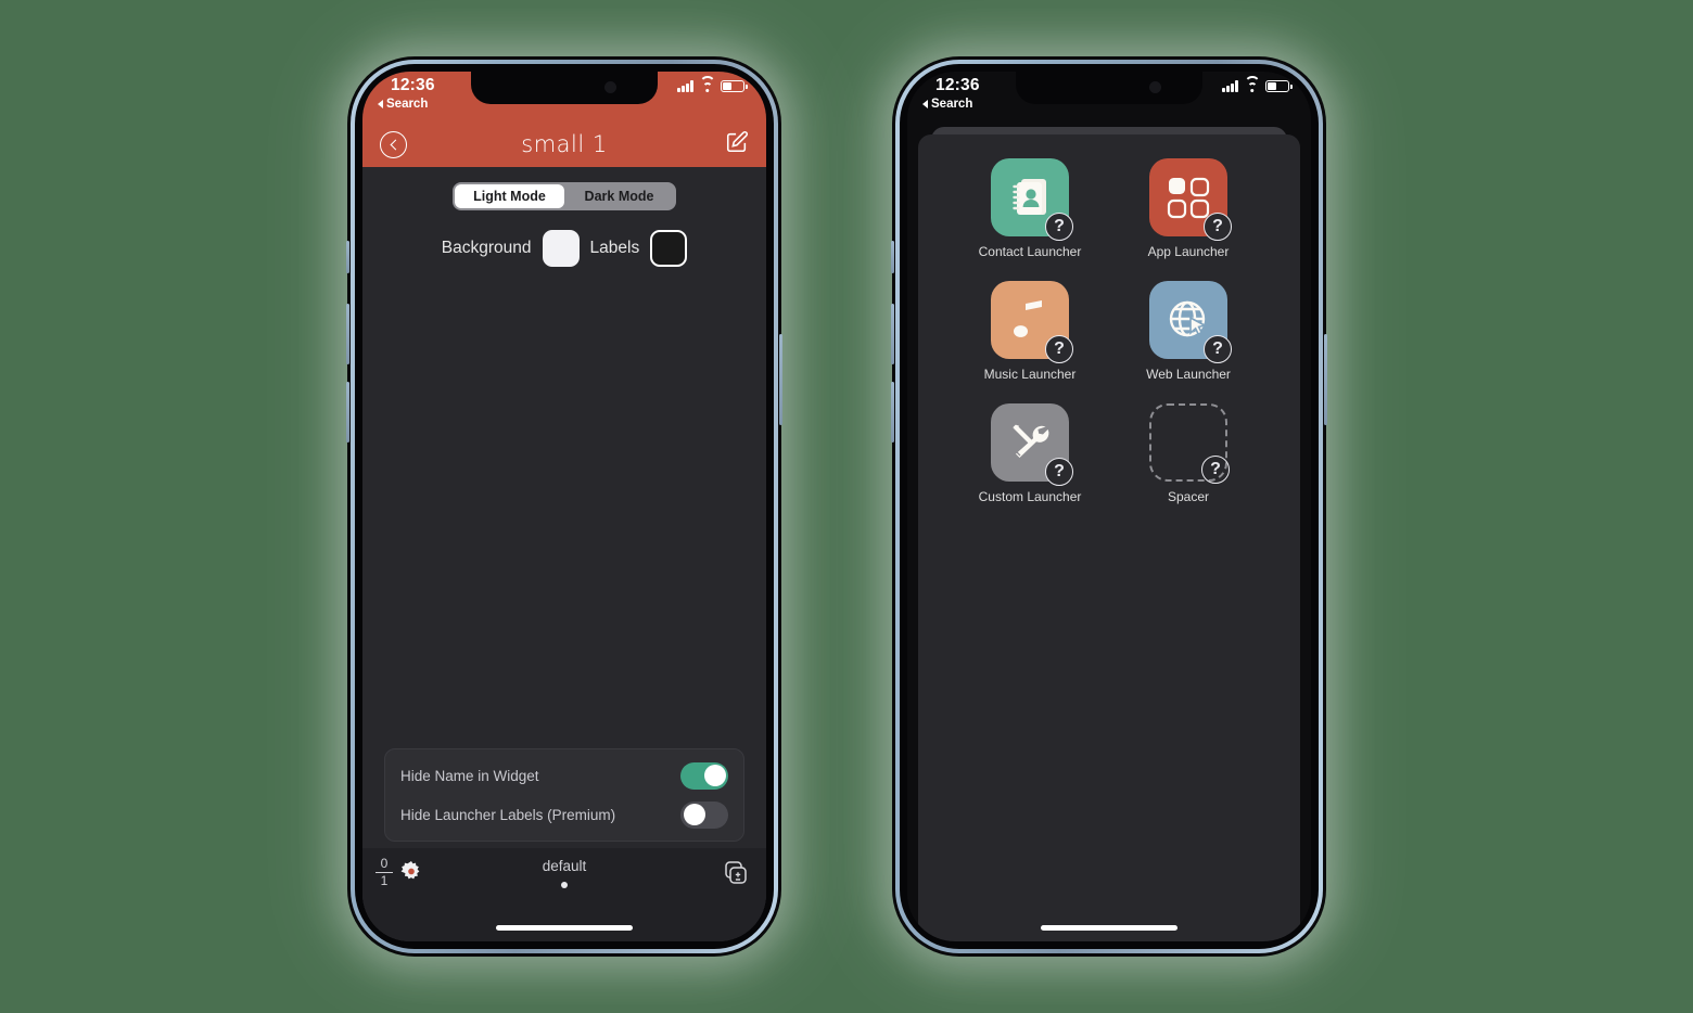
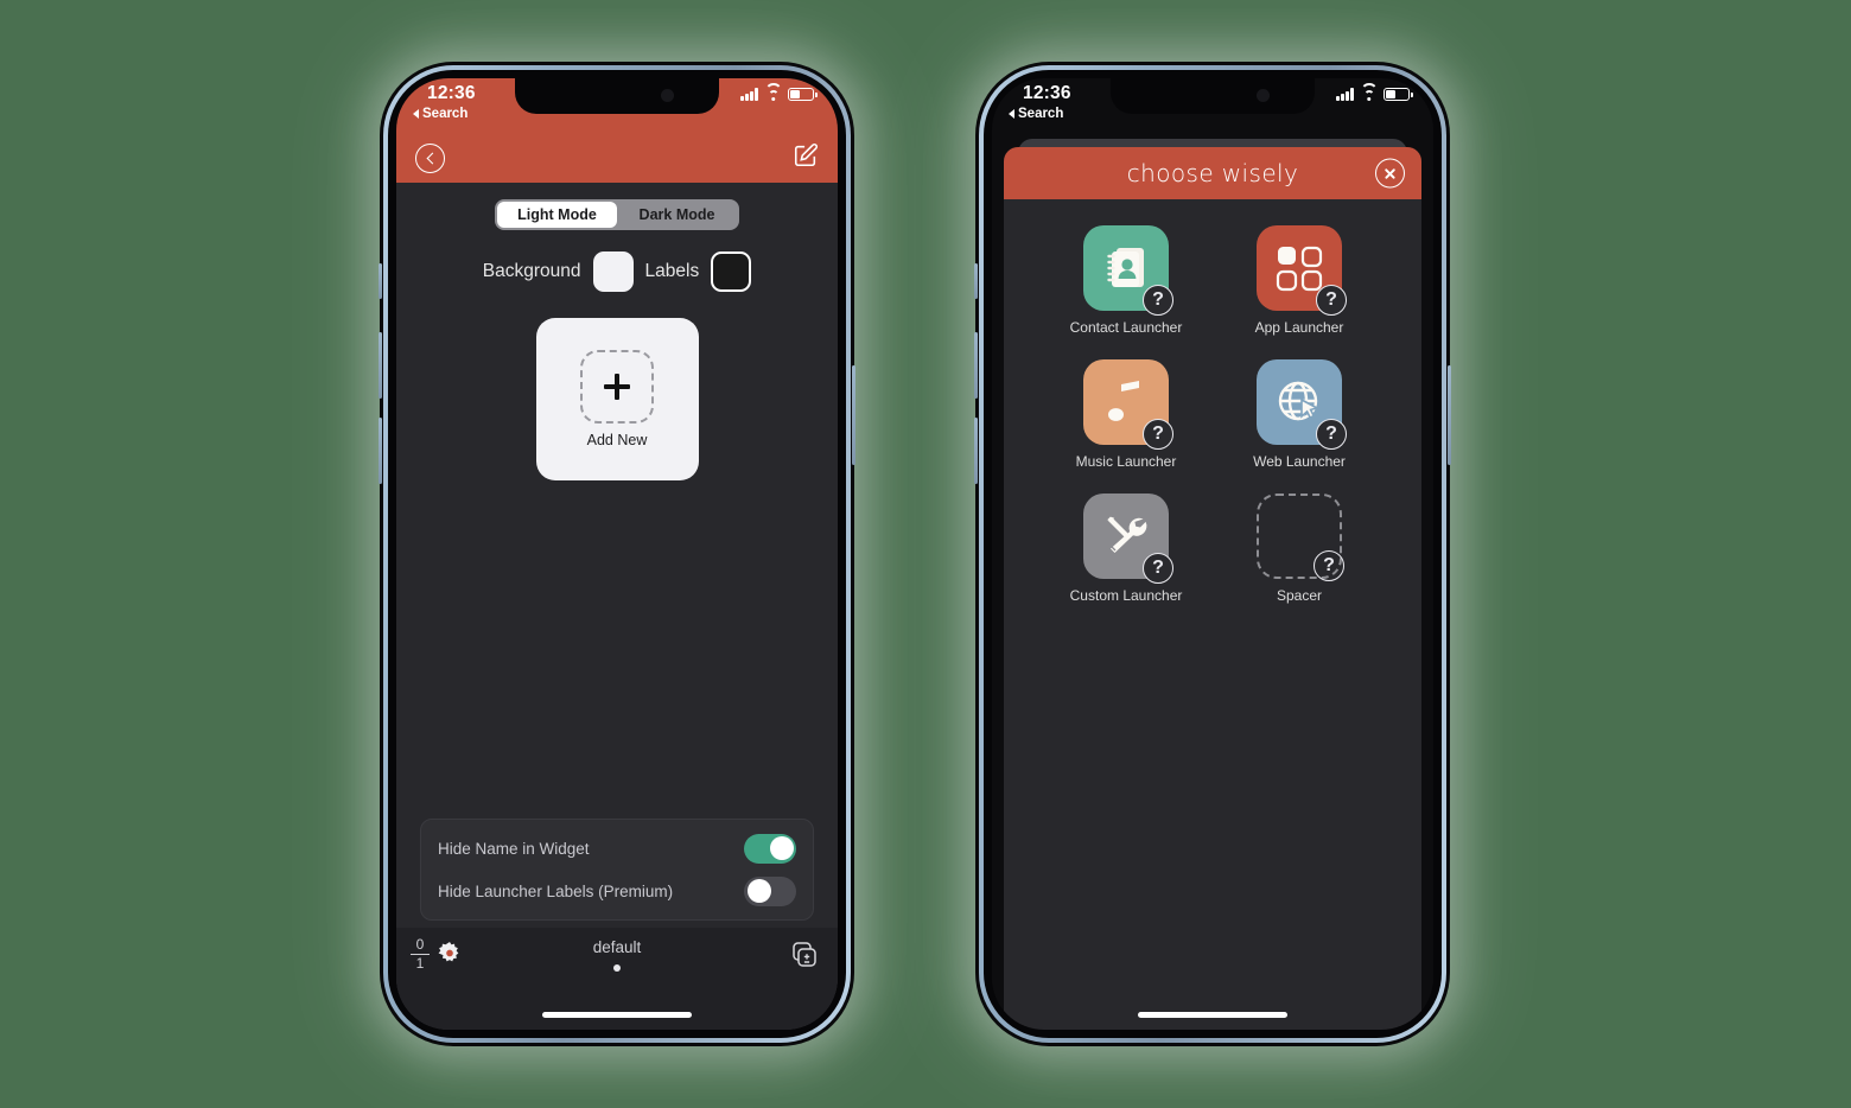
  12:36
  Search
- small 1
  Light Mode
  Dark Mode
  Background
  Labels
+ Add New
  Hide Name in Widget
  Hide Launcher Labels (Premium)
  0
  1
  default
  12:36
  Search
+ choose wisely
  ?
  Contact Launcher
  ?
  App Launcher
  ?
  Music Launcher
  ?
  Web Launcher
  ?
  Custom Launcher
  ?
  Spacer
